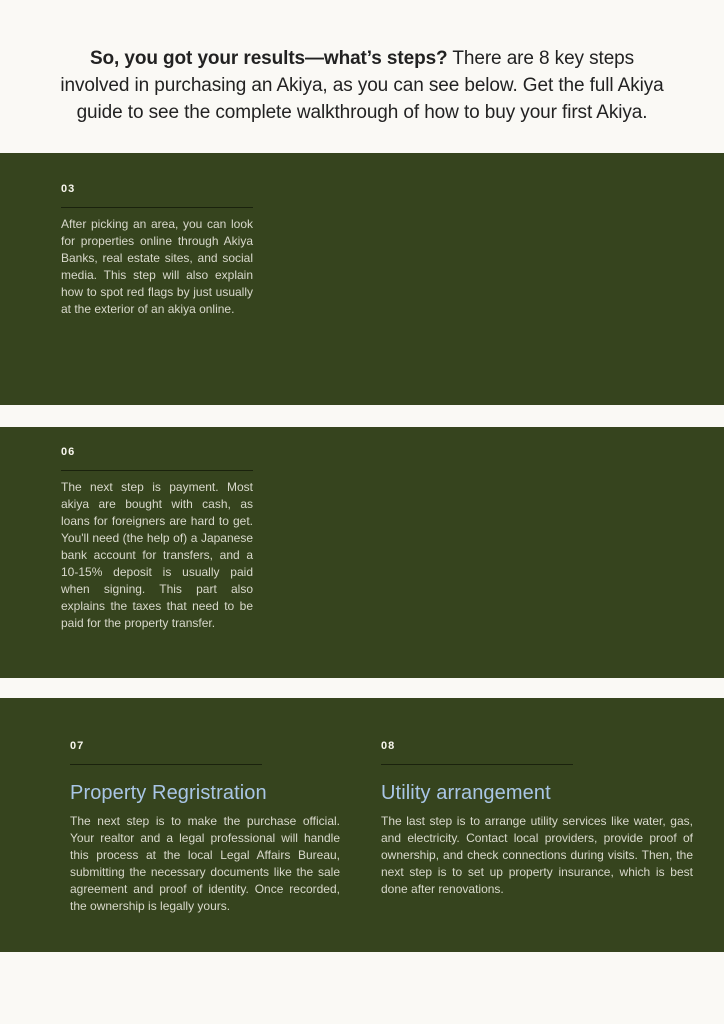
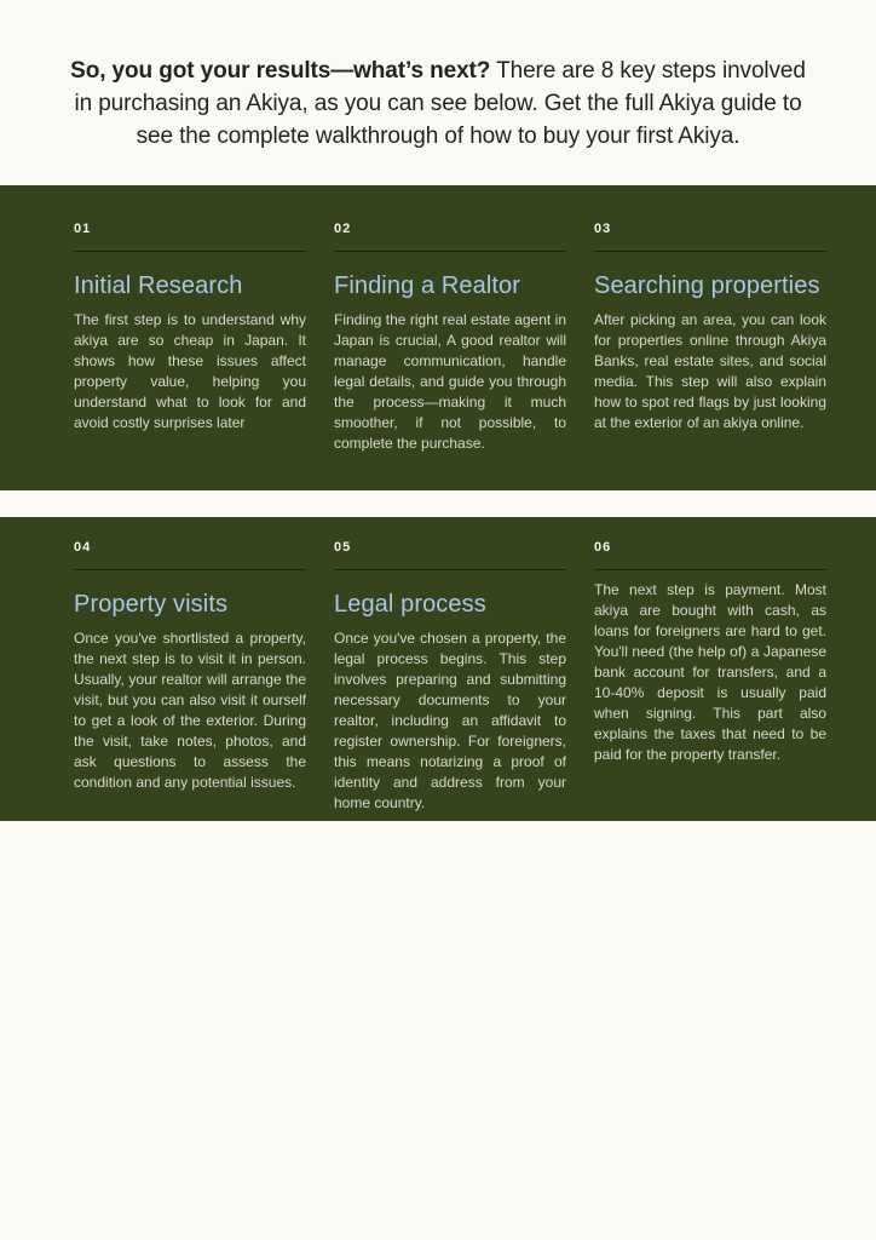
- So, you got your results—what’s steps? There are 8 key steps involved in purchasing an Akiya, as you can see below. Get the full Akiya guide to see the complete walkthrough of how to buy your first Akiya.
+ So, you got your results—what’s next? There are 8 key steps involved in purchasing an Akiya, as you can see below. Get the full Akiya guide to see the complete walkthrough of how to buy your first Akiya.
+ 01
+ Initial Research
+ The first step is to understand why akiya are so cheap in Japan. It shows how these issues affect property value, helping you understand what to look for and avoid costly surprises later
+ 02
+ Finding a Realtor
+ Finding the right real estate agent in Japan is crucial, A good realtor will manage communication, handle legal details, and guide you through the process—making it much smoother, if not possible, to complete the purchase.
  03
+ Searching properties
- After picking an area, you can look for properties online through Akiya Banks, real estate sites, and social media. This step will also explain how to spot red flags by just usually at the exterior of an akiya online.
+ After picking an area, you can look for properties online through Akiya Banks, real estate sites, and social media. This step will also explain how to spot red flags by just looking at the exterior of an akiya online.
+ 04
+ Property visits
+ Once you've shortlisted a property, the next step is to visit it in person. Usually, your realtor will arrange the visit, but you can also visit it ourself to get a look of the exterior. During the visit, take notes, photos, and ask questions to assess the condition and any potential issues.
+ 05
+ Legal process
+ Once you've chosen a property, the legal process begins. This step involves preparing and submitting necessary documents to your realtor, including an affidavit to register ownership. For foreigners, this means notarizing a proof of identity and address from your home country.
  06
- The next step is payment. Most akiya are bought with cash, as loans for foreigners are hard to get. You'll need (the help of) a Japanese bank account for transfers, and a 10-15% deposit is usually paid when signing. This part also explains the taxes that need to be paid for the property transfer.
+ The next step is payment. Most akiya are bought with cash, as loans for foreigners are hard to get. You'll need (the help of) a Japanese bank account for transfers, and a 10-40% deposit is usually paid when signing. This part also explains the taxes that need to be paid for the property transfer.
- 07
- Property Regristration
- The next step is to make the purchase official. Your realtor and a legal professional will handle this process at the local Legal Affairs Bureau, submitting the necessary documents like the sale agreement and proof of identity. Once recorded, the ownership is legally yours.
- 08
- Utility arrangement
- The last step is to arrange utility services like water, gas, and electricity. Contact local providers, provide proof of ownership, and check connections during visits. Then, the next step is to set up property insurance, which is best done after renovations.
